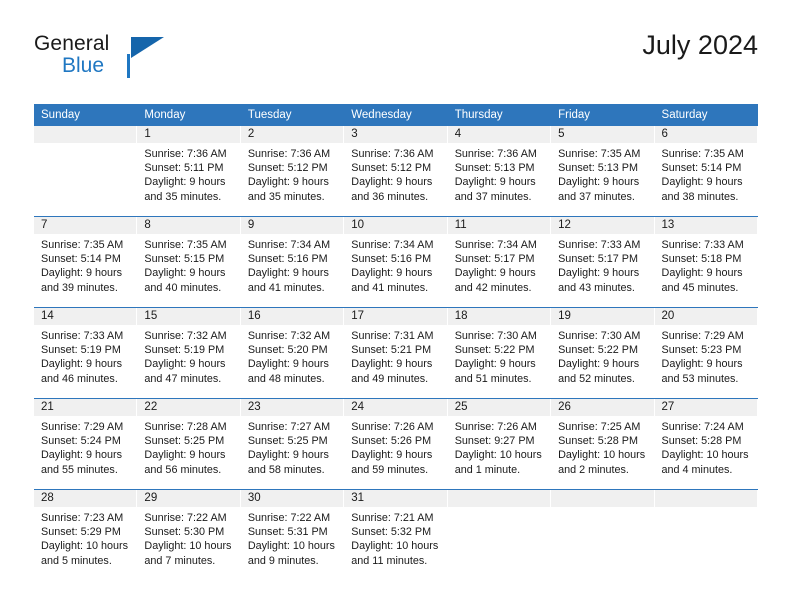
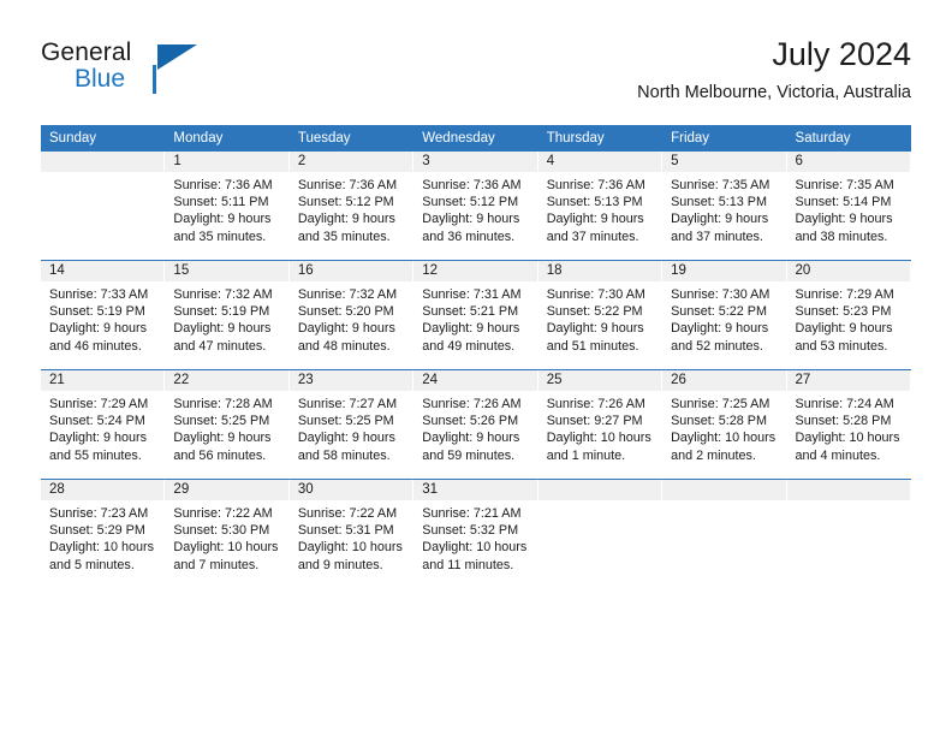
  General
  Blue
  July 2024
+ North Melbourne, Victoria, Australia
  Sunday	Monday	Tuesday	Wednesday	Thursday	Friday	Saturday
  	1Sunrise: 7:36 AMSunset: 5:11 PMDaylight: 9 hoursand 35 minutes.	2Sunrise: 7:36 AMSunset: 5:12 PMDaylight: 9 hoursand 35 minutes.	3Sunrise: 7:36 AMSunset: 5:12 PMDaylight: 9 hoursand 36 minutes.	4Sunrise: 7:36 AMSunset: 5:13 PMDaylight: 9 hoursand 37 minutes.	5Sunrise: 7:35 AMSunset: 5:13 PMDaylight: 9 hoursand 37 minutes.	6Sunrise: 7:35 AMSunset: 5:14 PMDaylight: 9 hoursand 38 minutes.
- 7Sunrise: 7:35 AMSunset: 5:14 PMDaylight: 9 hoursand 39 minutes.	8Sunrise: 7:35 AMSunset: 5:15 PMDaylight: 9 hoursand 40 minutes.	9Sunrise: 7:34 AMSunset: 5:16 PMDaylight: 9 hoursand 41 minutes.	10Sunrise: 7:34 AMSunset: 5:16 PMDaylight: 9 hoursand 41 minutes.	11Sunrise: 7:34 AMSunset: 5:17 PMDaylight: 9 hoursand 42 minutes.	12Sunrise: 7:33 AMSunset: 5:17 PMDaylight: 9 hoursand 43 minutes.	13Sunrise: 7:33 AMSunset: 5:18 PMDaylight: 9 hoursand 45 minutes.
- 14Sunrise: 7:33 AMSunset: 5:19 PMDaylight: 9 hoursand 46 minutes.	15Sunrise: 7:32 AMSunset: 5:19 PMDaylight: 9 hoursand 47 minutes.	16Sunrise: 7:32 AMSunset: 5:20 PMDaylight: 9 hoursand 48 minutes.	17Sunrise: 7:31 AMSunset: 5:21 PMDaylight: 9 hoursand 49 minutes.	18Sunrise: 7:30 AMSunset: 5:22 PMDaylight: 9 hoursand 51 minutes.	19Sunrise: 7:30 AMSunset: 5:22 PMDaylight: 9 hoursand 52 minutes.	20Sunrise: 7:29 AMSunset: 5:23 PMDaylight: 9 hoursand 53 minutes.
+ 14Sunrise: 7:33 AMSunset: 5:19 PMDaylight: 9 hoursand 46 minutes.	15Sunrise: 7:32 AMSunset: 5:19 PMDaylight: 9 hoursand 47 minutes.	16Sunrise: 7:32 AMSunset: 5:20 PMDaylight: 9 hoursand 48 minutes.	12Sunrise: 7:31 AMSunset: 5:21 PMDaylight: 9 hoursand 49 minutes.	18Sunrise: 7:30 AMSunset: 5:22 PMDaylight: 9 hoursand 51 minutes.	19Sunrise: 7:30 AMSunset: 5:22 PMDaylight: 9 hoursand 52 minutes.	20Sunrise: 7:29 AMSunset: 5:23 PMDaylight: 9 hoursand 53 minutes.
  21Sunrise: 7:29 AMSunset: 5:24 PMDaylight: 9 hoursand 55 minutes.	22Sunrise: 7:28 AMSunset: 5:25 PMDaylight: 9 hoursand 56 minutes.	23Sunrise: 7:27 AMSunset: 5:25 PMDaylight: 9 hoursand 58 minutes.	24Sunrise: 7:26 AMSunset: 5:26 PMDaylight: 9 hoursand 59 minutes.	25Sunrise: 7:26 AMSunset: 9:27 PMDaylight: 10 hoursand 1 minute.	26Sunrise: 7:25 AMSunset: 5:28 PMDaylight: 10 hoursand 2 minutes.	27Sunrise: 7:24 AMSunset: 5:28 PMDaylight: 10 hoursand 4 minutes.
  28Sunrise: 7:23 AMSunset: 5:29 PMDaylight: 10 hoursand 5 minutes.	29Sunrise: 7:22 AMSunset: 5:30 PMDaylight: 10 hoursand 7 minutes.	30Sunrise: 7:22 AMSunset: 5:31 PMDaylight: 10 hoursand 9 minutes.	31Sunrise: 7:21 AMSunset: 5:32 PMDaylight: 10 hoursand 11 minutes.
